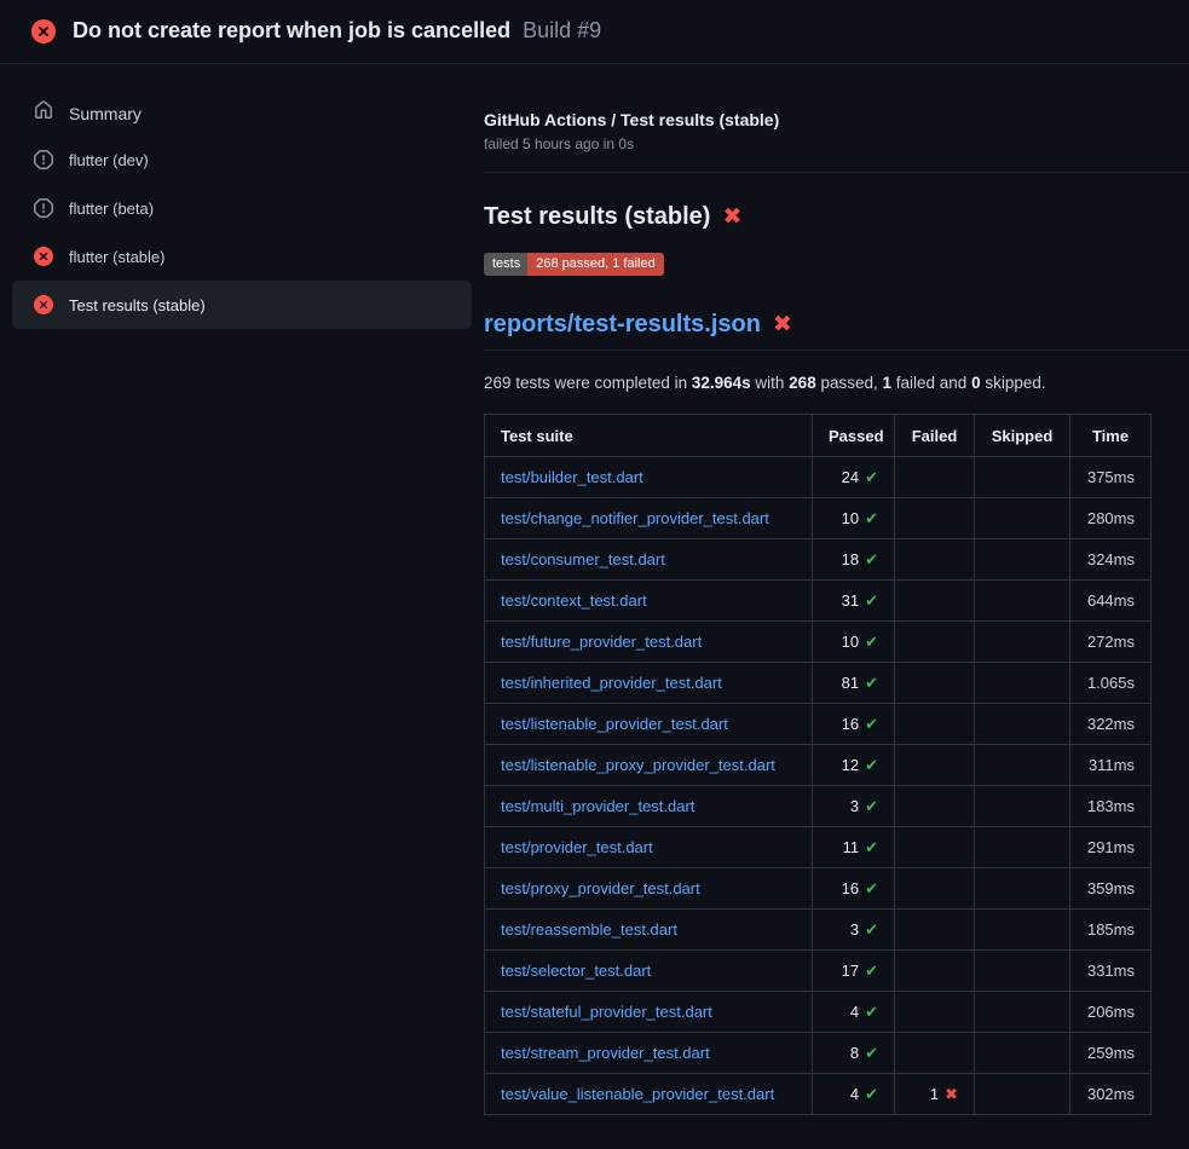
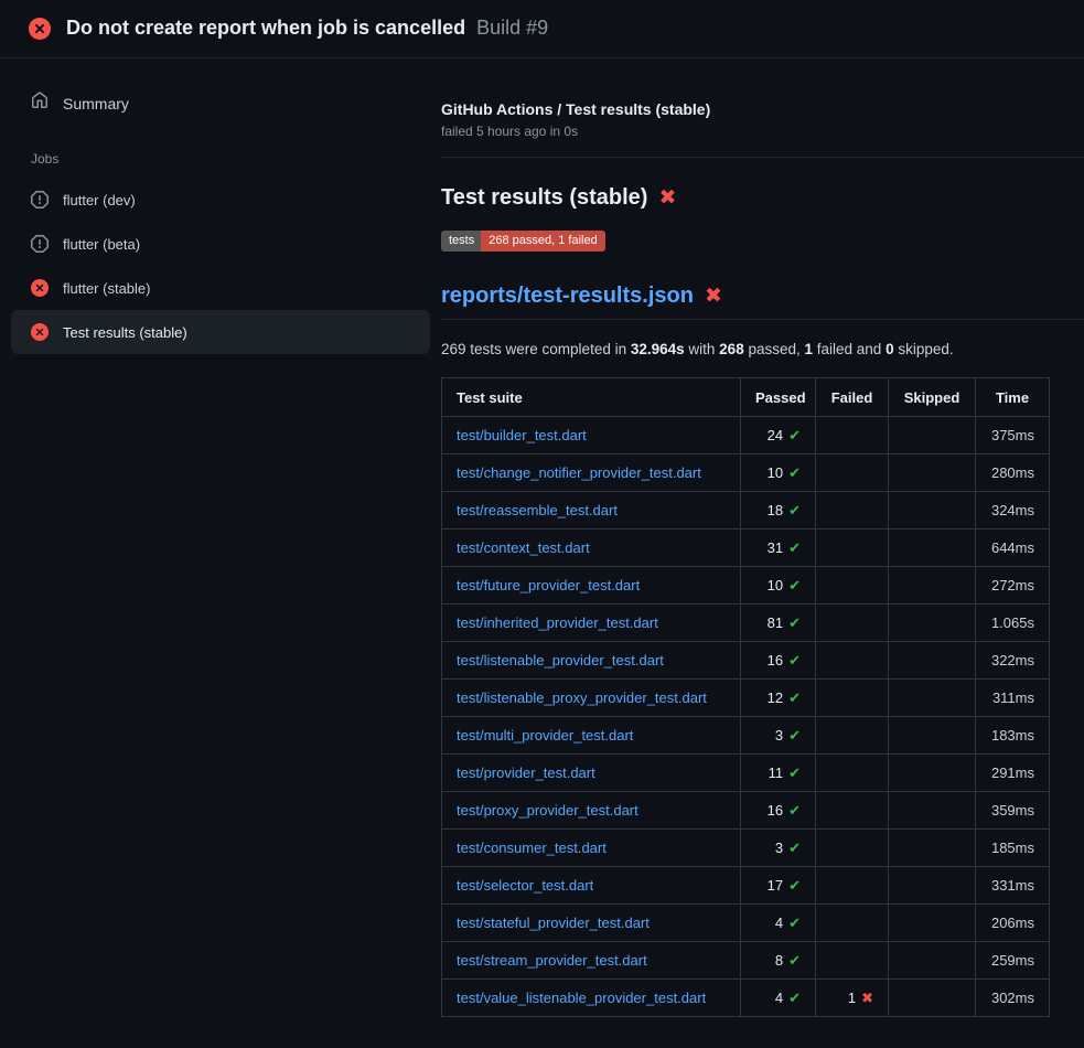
  Do not create report when job is cancelled
  Build #9
  Summary
+ Jobs
  flutter (dev)
  flutter (beta)
  flutter (stable)
  Test results (stable)
  GitHub Actions / Test results (stable)
  failed 5 hours ago in 0s
  Test results (stable)
  ✖
  tests
  268 passed, 1 failed
  reports/test-results.json
  ✖
  269 tests were completed in 32.964s with 268 passed, 1 failed and 0 skipped.
  Test suite	Passed	Failed	Skipped	Time
  test/builder_test.dart	24 ✔			375ms
  test/change_notifier_provider_test.dart	10 ✔			280ms
- test/consumer_test.dart	18 ✔			324ms
+ test/reassemble_test.dart	18 ✔			324ms
  test/context_test.dart	31 ✔			644ms
  test/future_provider_test.dart	10 ✔			272ms
  test/inherited_provider_test.dart	81 ✔			1.065s
  test/listenable_provider_test.dart	16 ✔			322ms
  test/listenable_proxy_provider_test.dart	12 ✔			311ms
  test/multi_provider_test.dart	3 ✔			183ms
  test/provider_test.dart	11 ✔			291ms
  test/proxy_provider_test.dart	16 ✔			359ms
- test/reassemble_test.dart	3 ✔			185ms
+ test/consumer_test.dart	3 ✔			185ms
  test/selector_test.dart	17 ✔			331ms
  test/stateful_provider_test.dart	4 ✔			206ms
  test/stream_provider_test.dart	8 ✔			259ms
  test/value_listenable_provider_test.dart	4 ✔	1 ✖		302ms
